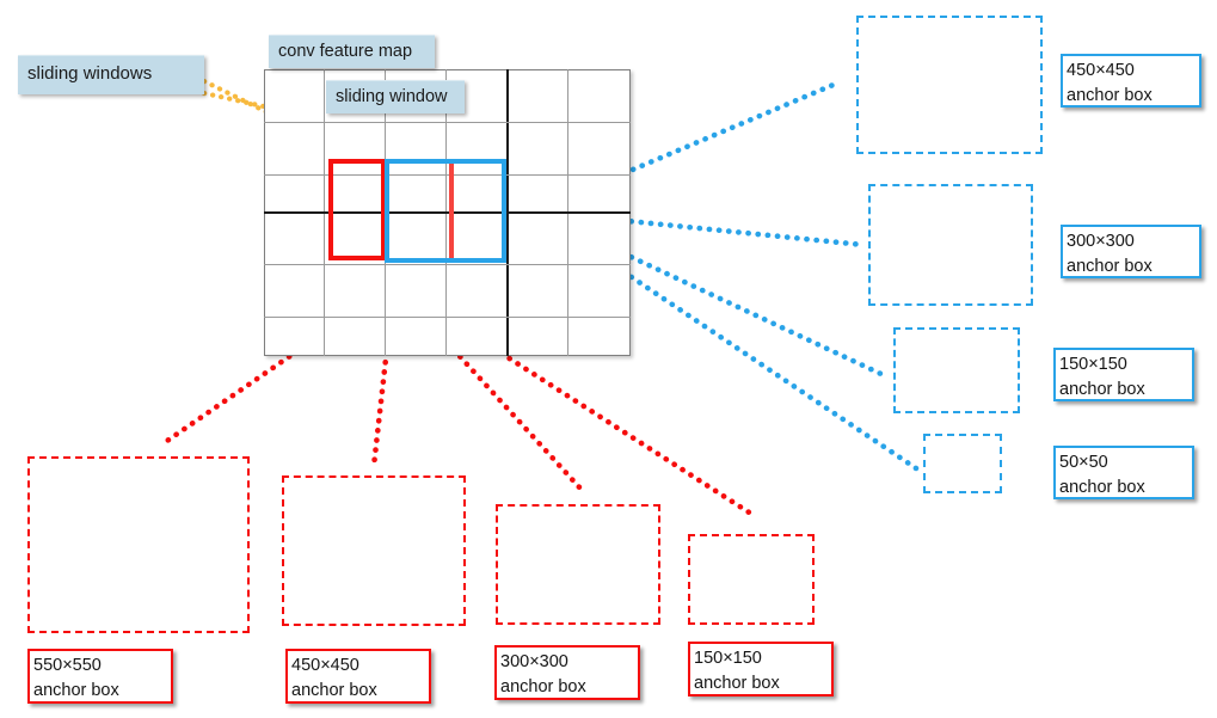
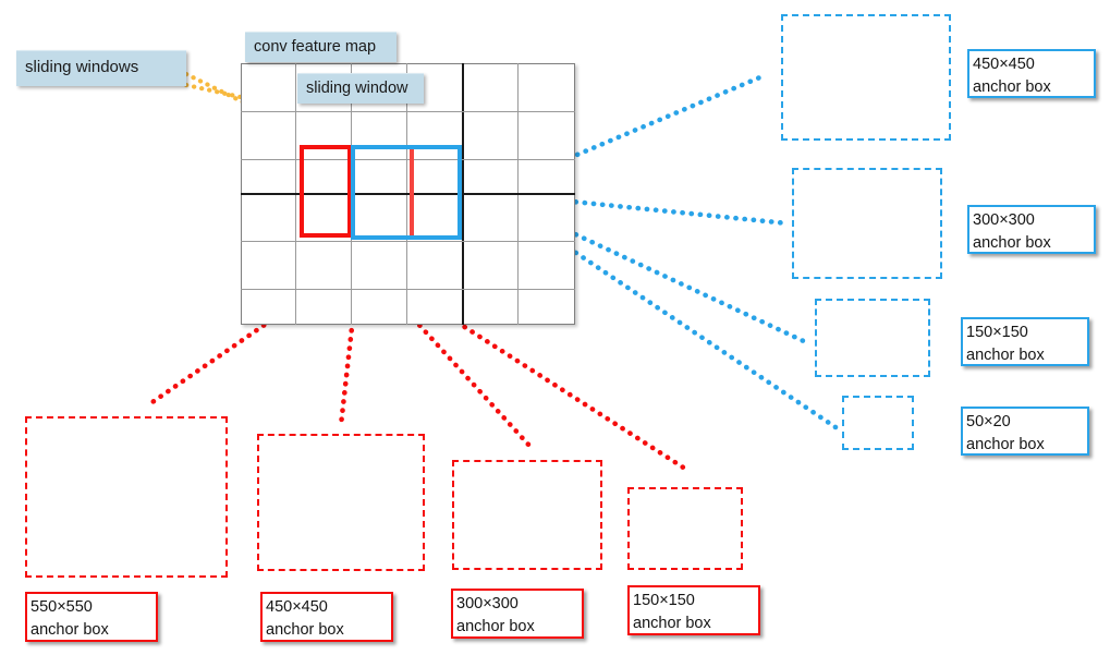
  sliding windows
  conv feature map
  sliding window
  450×450
  anchor box
  300×300
  anchor box
  150×150
  anchor box
- 50×50
+ 50×20
  anchor box
  550×550
  anchor box
  450×450
  anchor box
  300×300
  anchor box
  150×150
  anchor box
